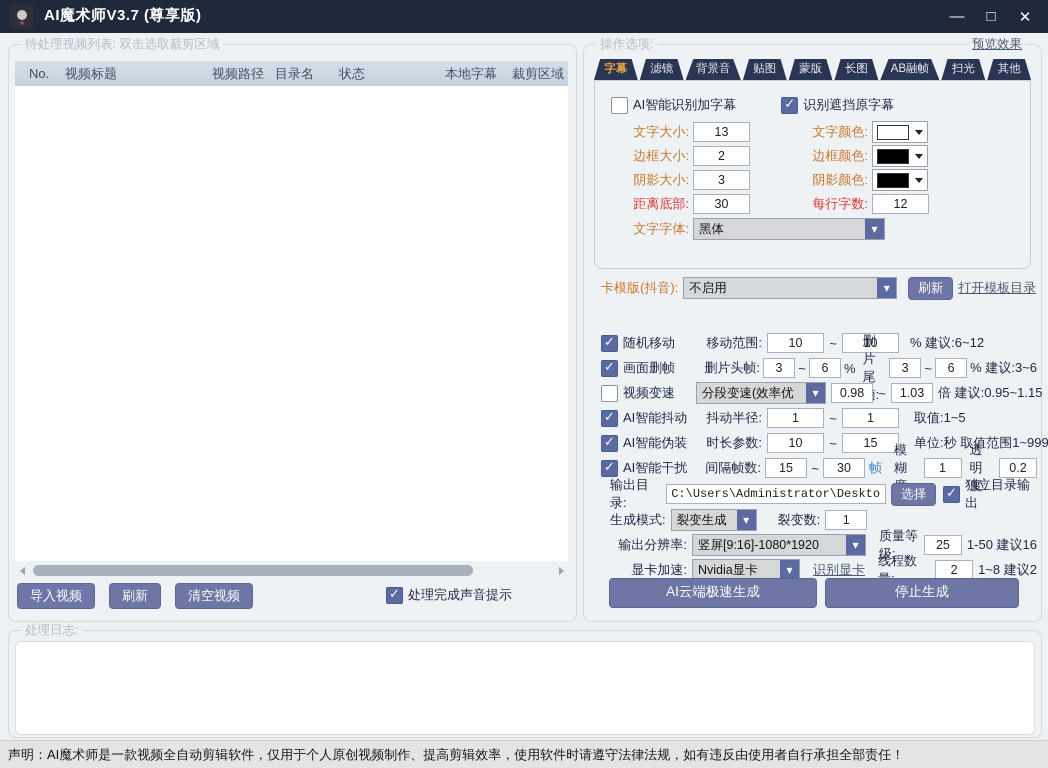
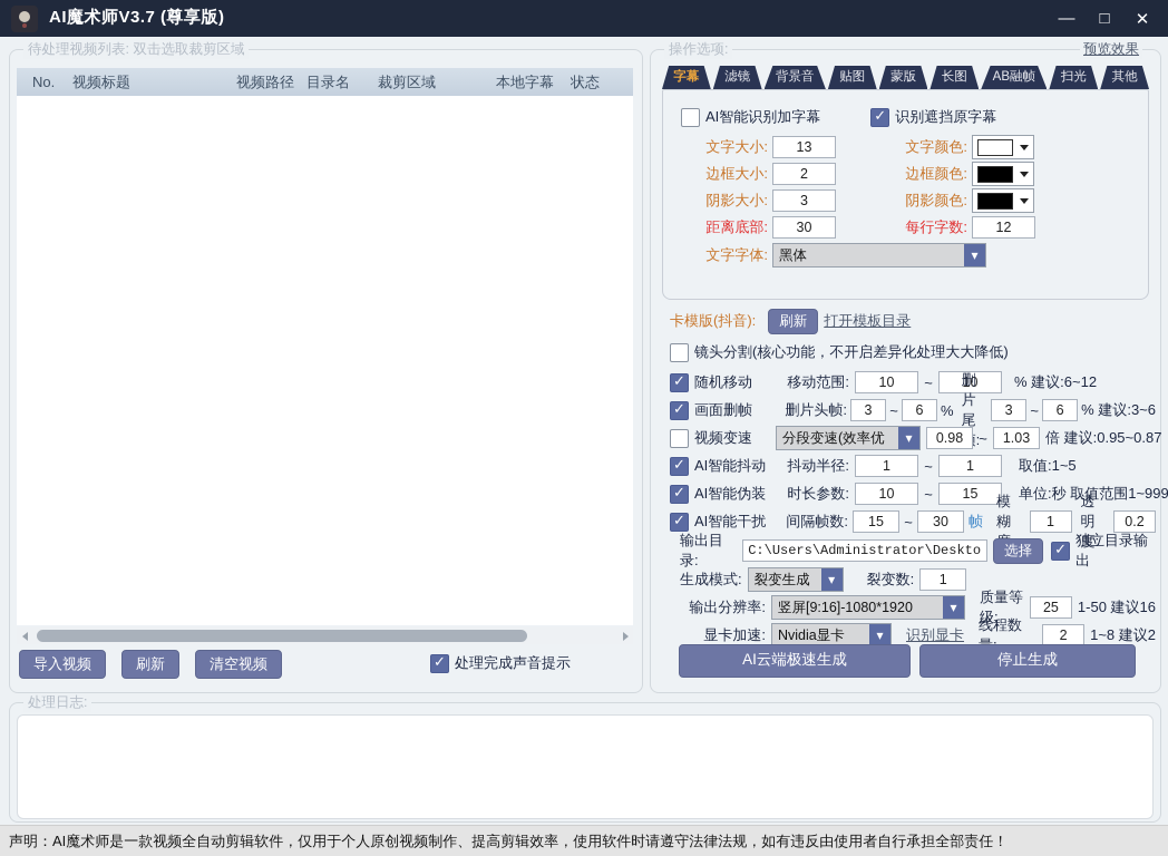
  AI魔术师V3.7 (尊享版)
  —
  □
  ✕
  待处理视频列表: 双击选取裁剪区域
  No.
  视频标题
  视频路径
  目录名
- 状态
+ 裁剪区域
  本地字幕
- 裁剪区域
+ 状态
  导入视频
  刷新
  清空视频
  处理完成声音提示
  操作选项:
  预览效果
  字幕
  滤镜
  背景音
  贴图
  蒙版
  长图
  AB融帧
  扫光
  其他
  AI智能识别加字幕
  识别遮挡原字幕
  文字大小:
  13
  文字颜色:
  边框大小:
  2
  边框颜色:
  阴影大小:
  3
  阴影颜色:
  距离底部:
  30
  每行字数:
  12
  文字字体:
  黑体
  卡模版(抖音):
- 不启用
  刷新
  打开模板目录
+ 镜头分割(核心功能，不开启差异化处理大大降低)
  随机移动
  移动范围:
  10
  ~
  10
  % 建议:6~12
  画面删帧
  删片头帧:
  3
  ~
  6
  %
  删片尾:
  3
  ~
  6
  % 建议:3~6
  视频变速
  分段变速(效率优
  0.98
  ~
  1.03
- 倍 建议:0.95~1.15
+ 倍 建议:0.95~0.87
  AI智能抖动
  抖动半径:
  1
  ~
  1
  取值:1~5
  AI智能伪装
  时长参数:
  10
  ~
  15
  单位:秒 取值范围1~999
  AI智能干扰
  间隔帧数:
  15
  ~
  30
  帧
  1
  透明度:
  0.2
  输出目录:
  C:\Users\Administrator\Deskto
  选择
  独立目录输出
  生成模式:
  裂变生成
  裂变数:
  1
  输出分辨率:
  竖屏[9:16]-1080*1920
  质量等级:
  25
  1-50 建议16
  显卡加速:
  Nvidia显卡
  识别显卡
  2
  1~8 建议2
  AI云端极速生成
  停止生成
  处理日志:
  声明：AI魔术师是一款视频全自动剪辑软件，仅用于个人原创视频制作、提高剪辑效率，使用软件时请遵守法律法规，如有违反由使用者自行承担全部责任！
